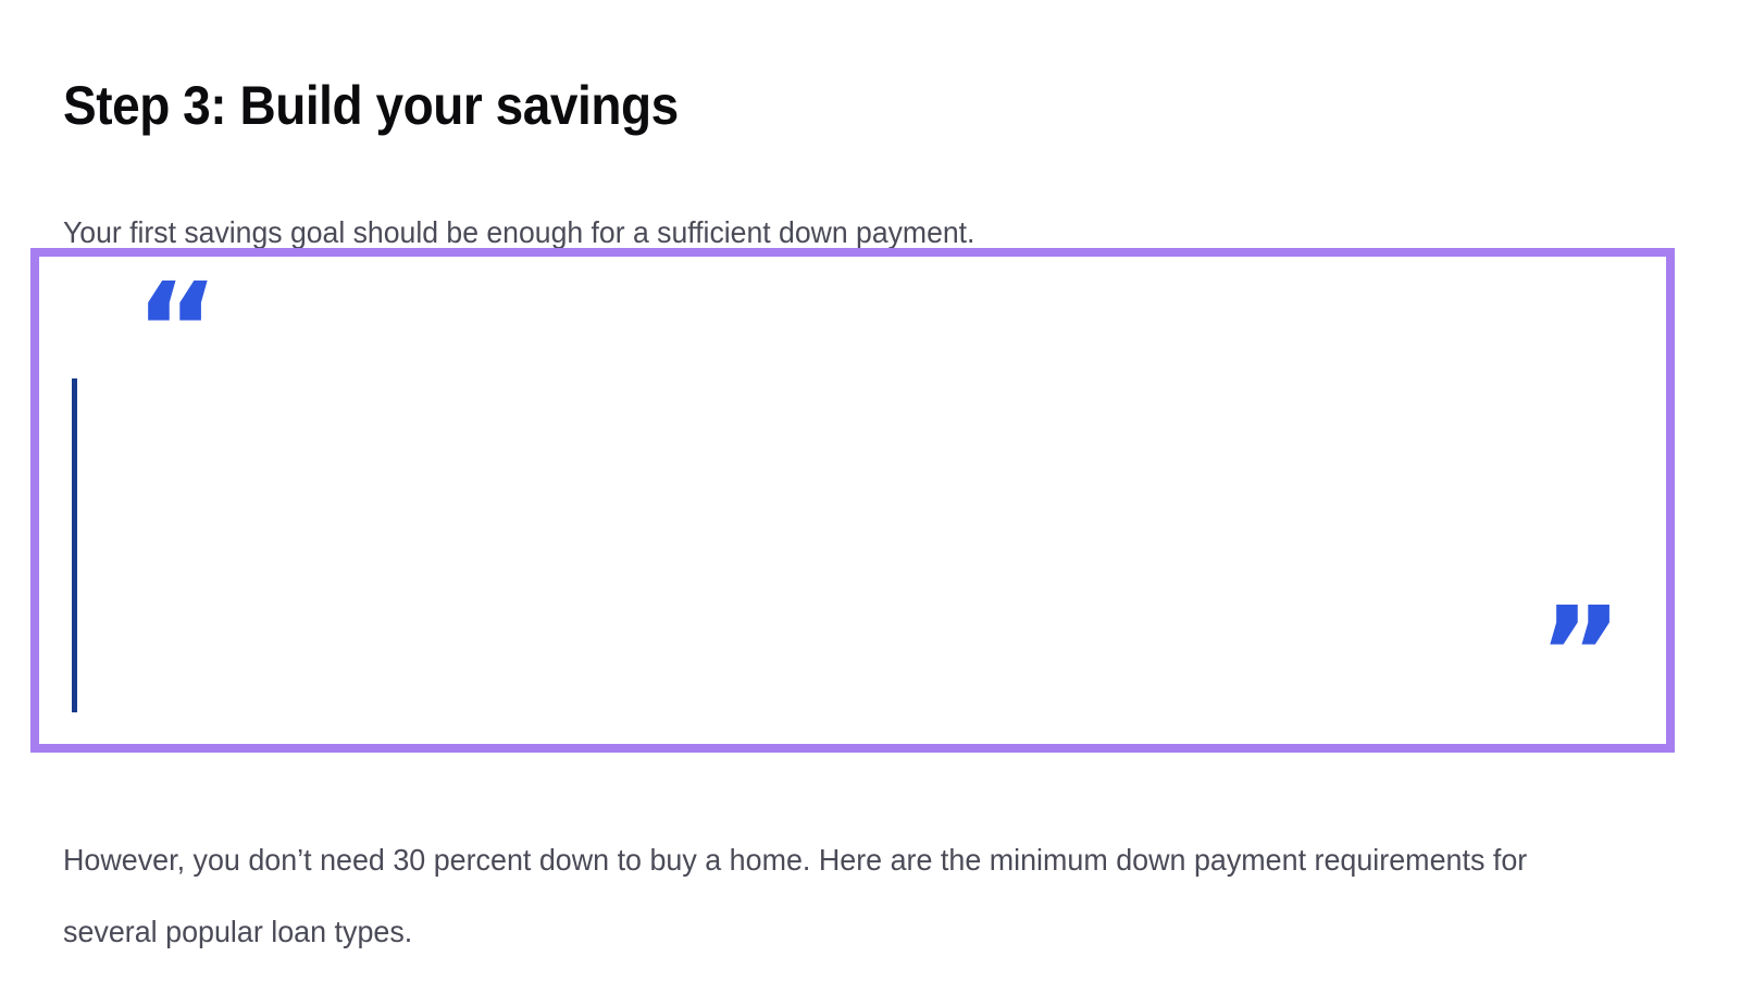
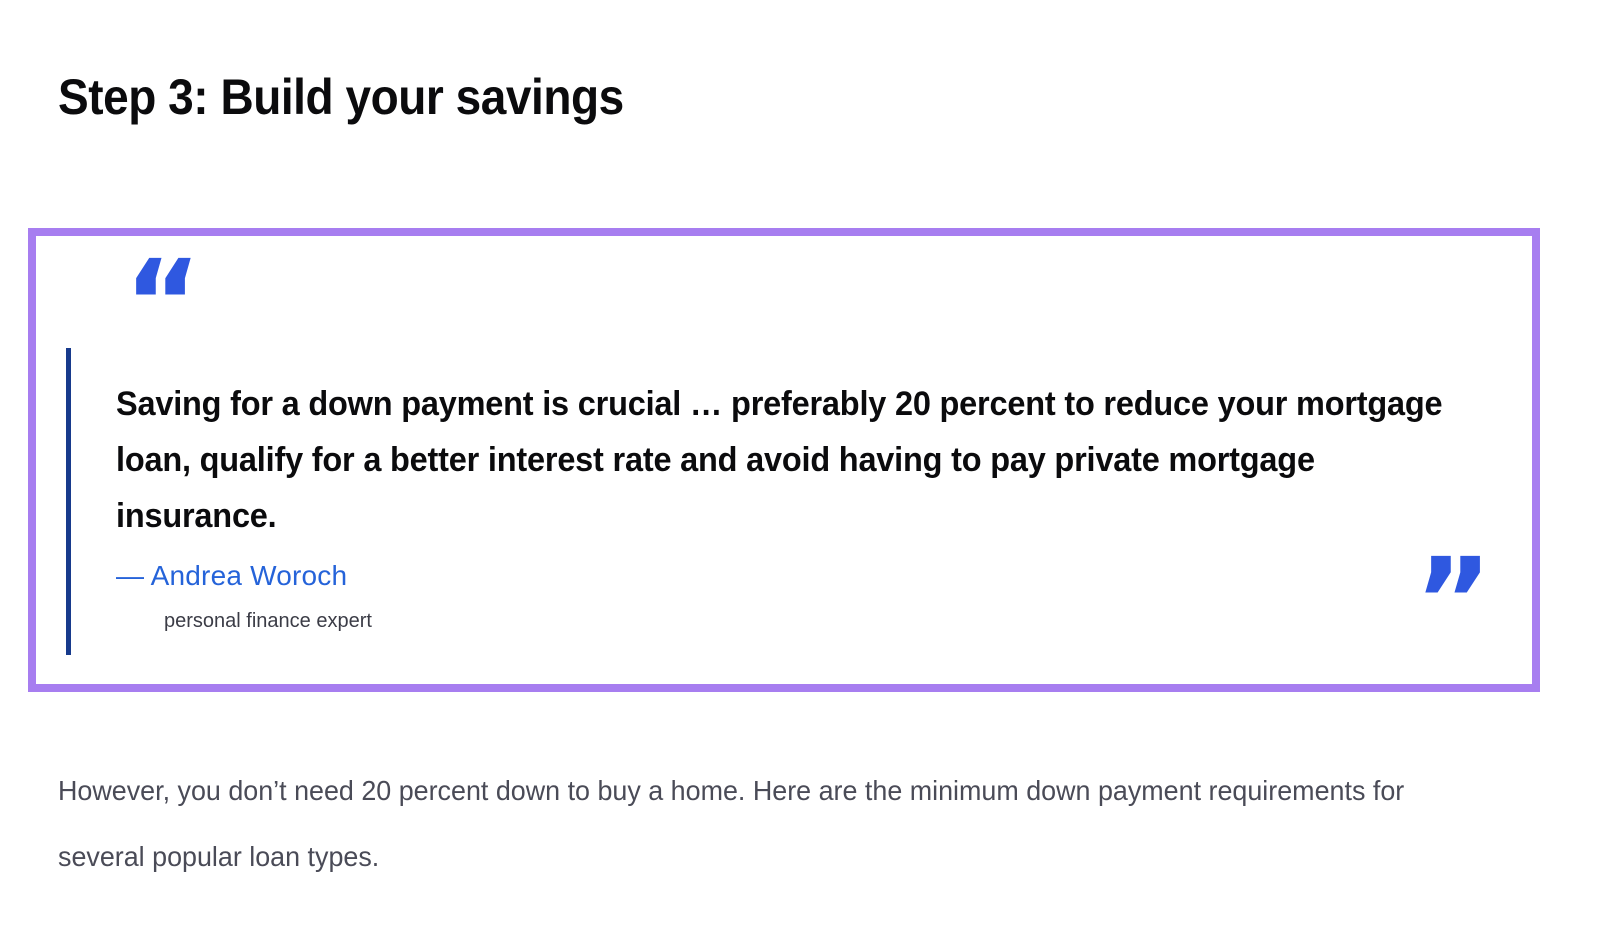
  Step 3: Build your savings
- Your first savings goal should be enough for a sufficient down payment.
  “
+ Saving for a down payment is crucial … preferably 20 percent to reduce your mortgage loan, qualify for a better interest rate and avoid having to pay private mortgage insurance.
+ — Andrea Woroch
+ personal finance expert
  ”
- However, you don’t need 30 percent down to buy a home. Here are the minimum down payment requirements for several popular loan types.
+ However, you don’t need 20 percent down to buy a home. Here are the minimum down payment requirements for several popular loan types.
